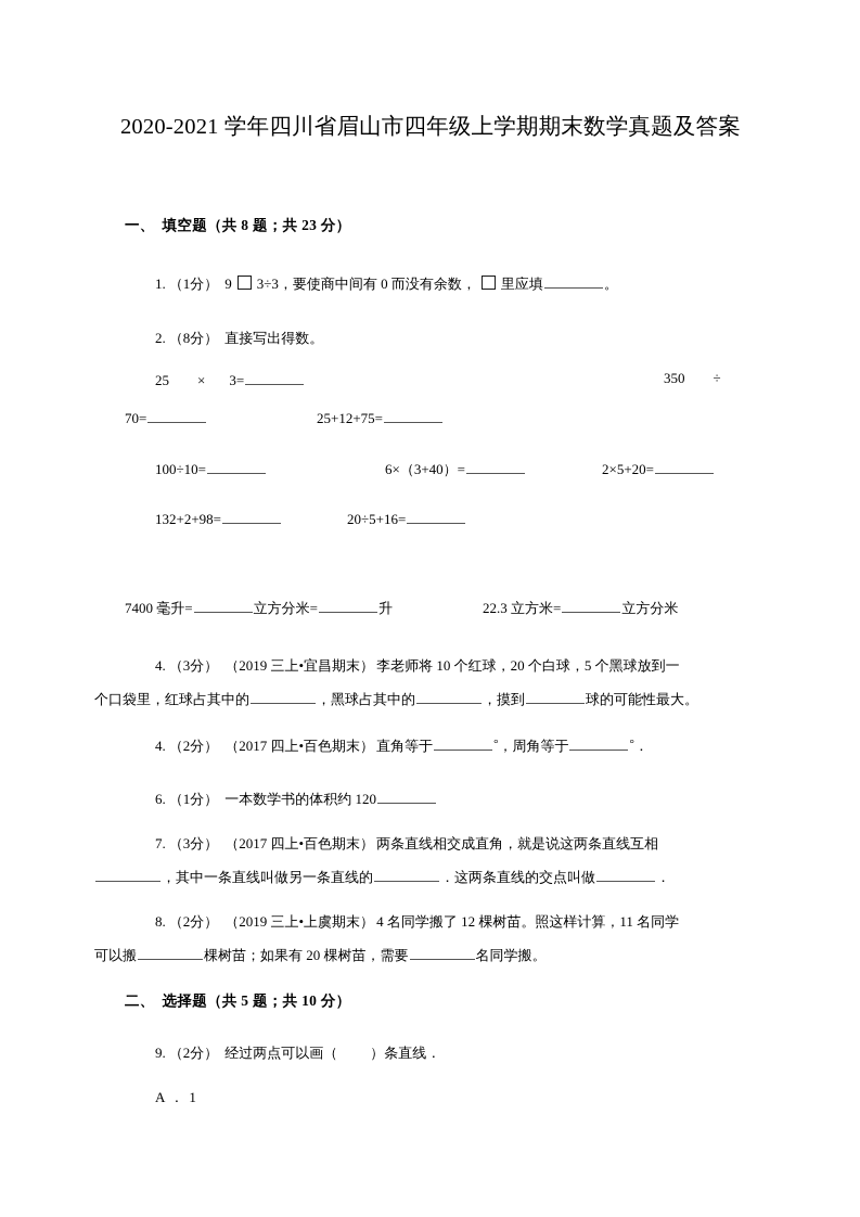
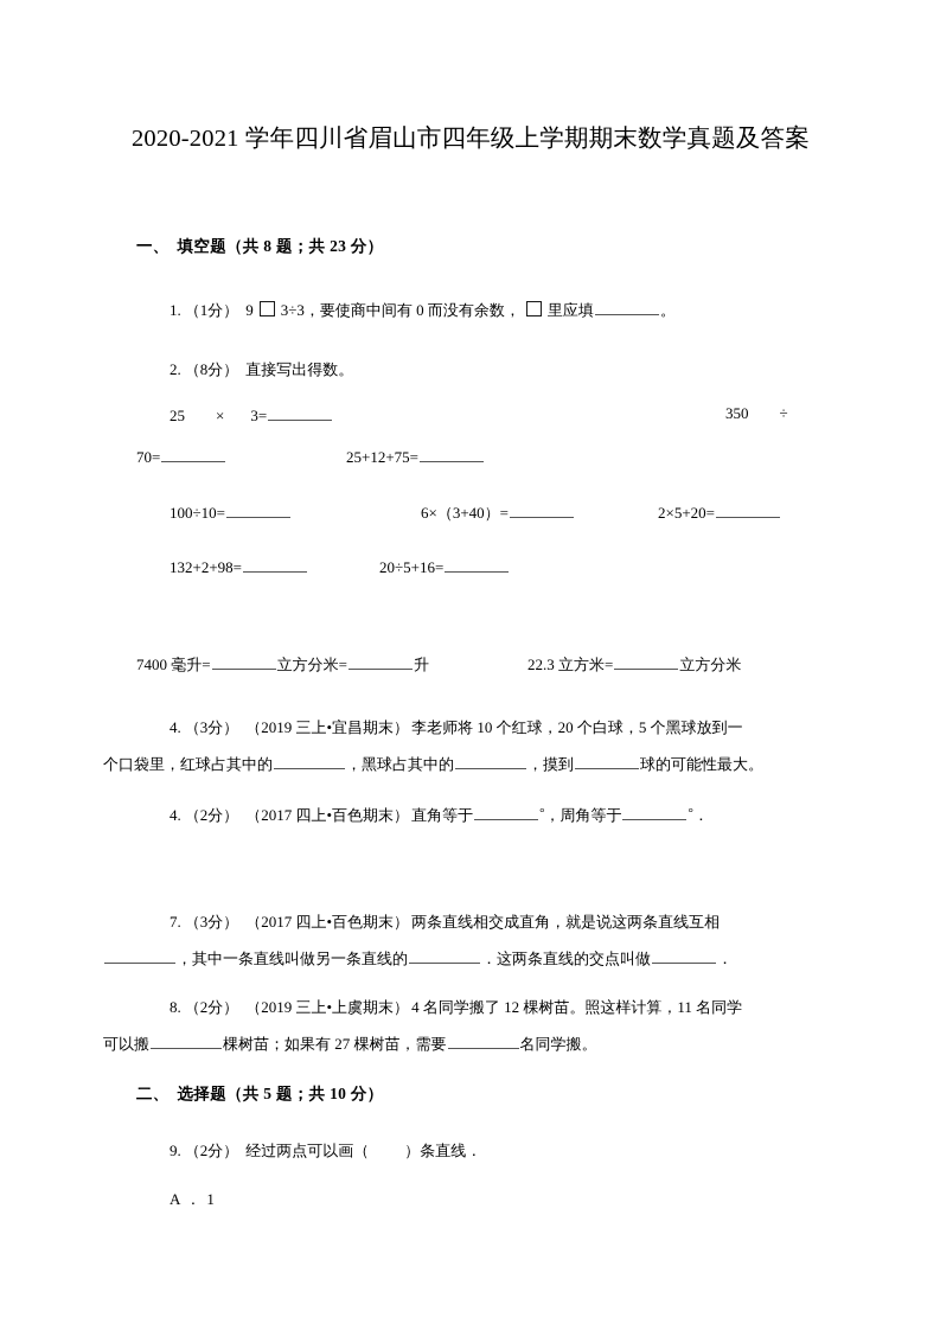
  2020-2021 学年四川省眉山市四年级上学期期末数学真题及答案
  一、 填空题（共 8 题；共 23 分）
  1. （1分） 9 3÷3，要使商中间有 0 而没有余数， 里应填 。
  2. （8分） 直接写出得数。
  25 × 3=
  350 ÷
  70=
  25+12+75=
  100÷10=
  6×（3+40）=
  2×5+20=
  132+2+98=
  20÷5+16=
  7400 毫升= 立方分米= 升
  22.3 立方米= 立方分米
  4. （3分） （2019 三上•宜昌期末） 李老师将 10 个红球，20 个白球，5 个黑球放到一
  个口袋里，红球占其中的 ，黑球占其中的 ，摸到 球的可能性最大。
  4. （2分） （2017 四上•百色期末） 直角等于 °，周角等于 °．
- 6. （1分） 一本数学书的体积约 120
  7. （3分） （2017 四上•百色期末） 两条直线相交成直角，就是说这两条直线互相
  ，其中一条直线叫做另一条直线的 ．这两条直线的交点叫做 ．
  8. （2分） （2019 三上•上虞期末） 4 名同学搬了 12 棵树苗。照这样计算，11 名同学
- 可以搬 棵树苗；如果有 20 棵树苗，需要 名同学搬。
+ 可以搬 棵树苗；如果有 27 棵树苗，需要 名同学搬。
  二、 选择题（共 5 题；共 10 分）
  9. （2分） 经过两点可以画（ ）条直线．
  A ． 1
